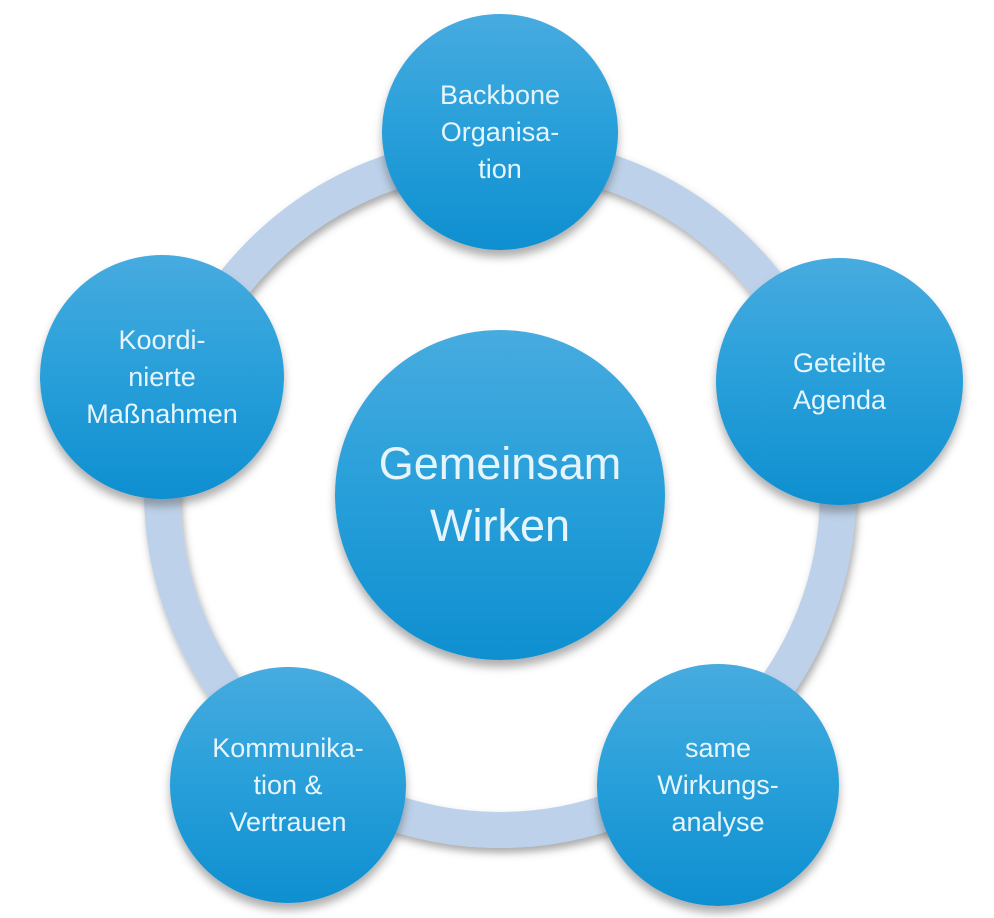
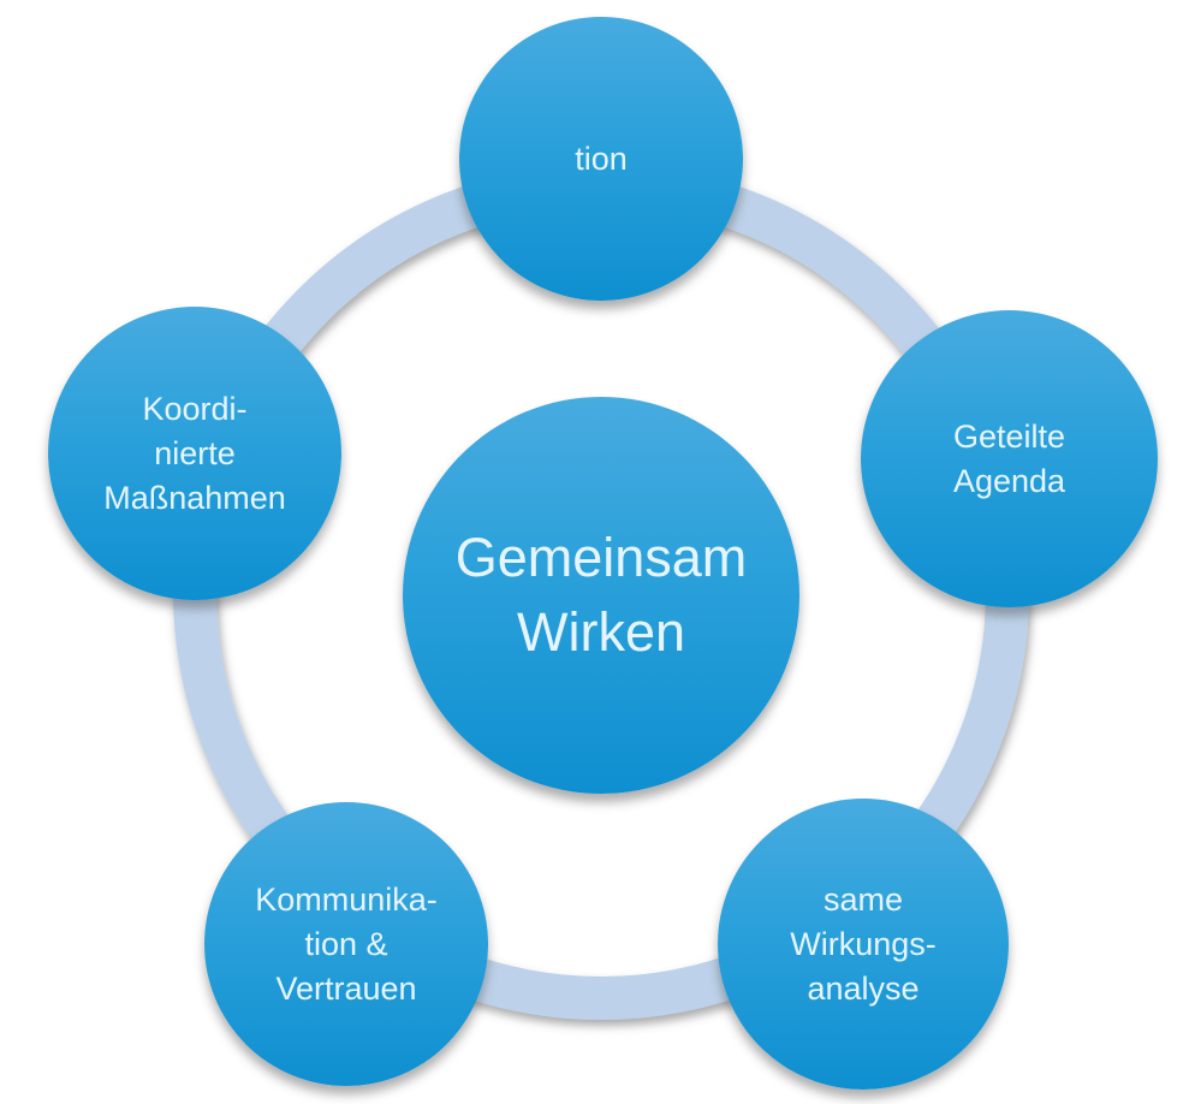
  Gemeinsam
  Wirken
- Backbone
- Organisa-
  tion
  Geteilte
  Agenda
  same
  Wirkungs-
  analyse
  Kommunika-
  tion &
  Vertrauen
  Koordi-
  nierte
  Maßnahmen
